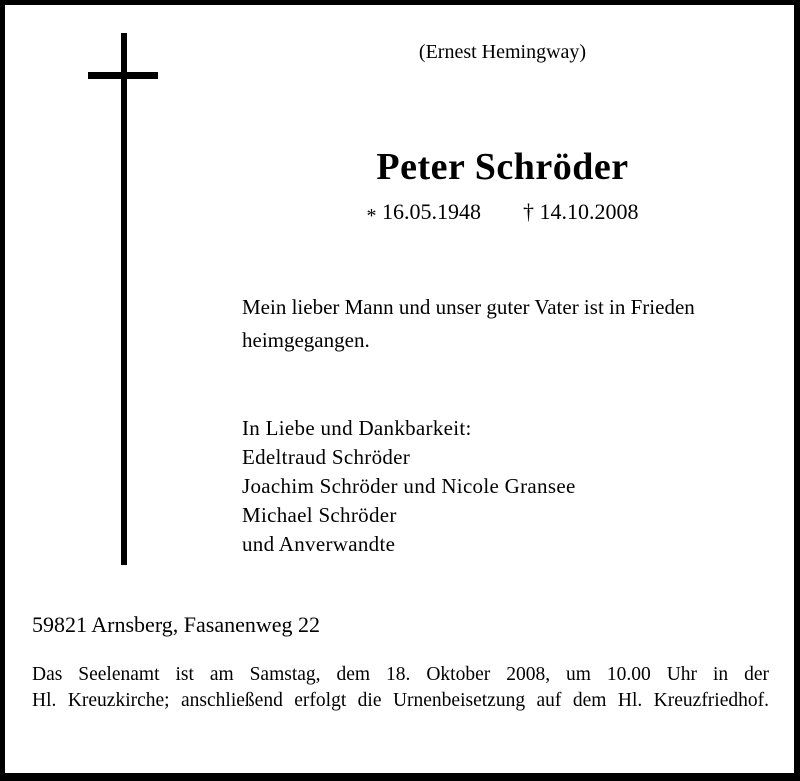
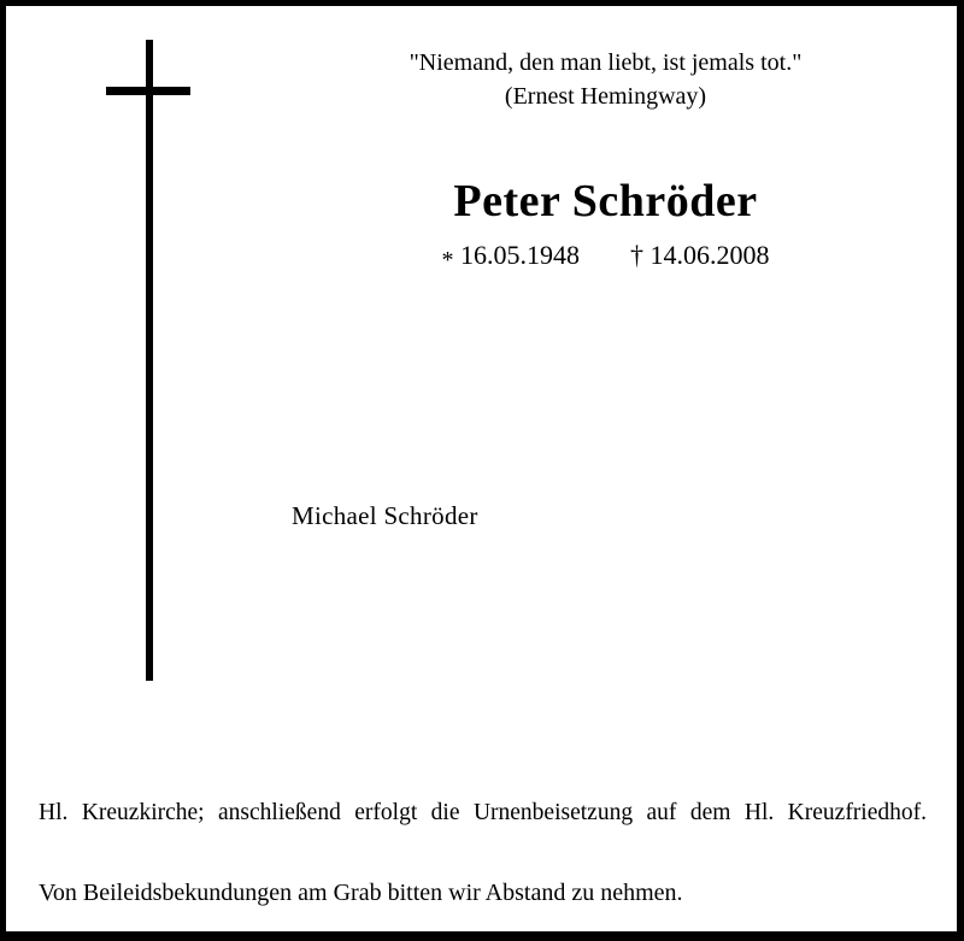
+ "Niemand, den man liebt, ist jemals tot."
  (Ernest Hemingway)
  Peter Schröder
- * 16.05.1948 † 14.10.2008
+ * 16.05.1948 † 14.06.2008
- Mein lieber Mann und unser guter Vater ist in Frieden
- heimgegangen.
- In Liebe und Dankbarkeit:
- Edeltraud Schröder
- Joachim Schröder und Nicole Gransee
  Michael Schröder
- und Anverwandte
- 59821 Arnsberg, Fasanenweg 22
- Das Seelenamt ist am Samstag, dem 18. Oktober 2008, um 10.00 Uhr in der
  Hl. Kreuzkirche; anschließend erfolgt die Urnenbeisetzung auf dem Hl. Kreuzfriedhof.
+ Von Beileidsbekundungen am Grab bitten wir Abstand zu nehmen.
